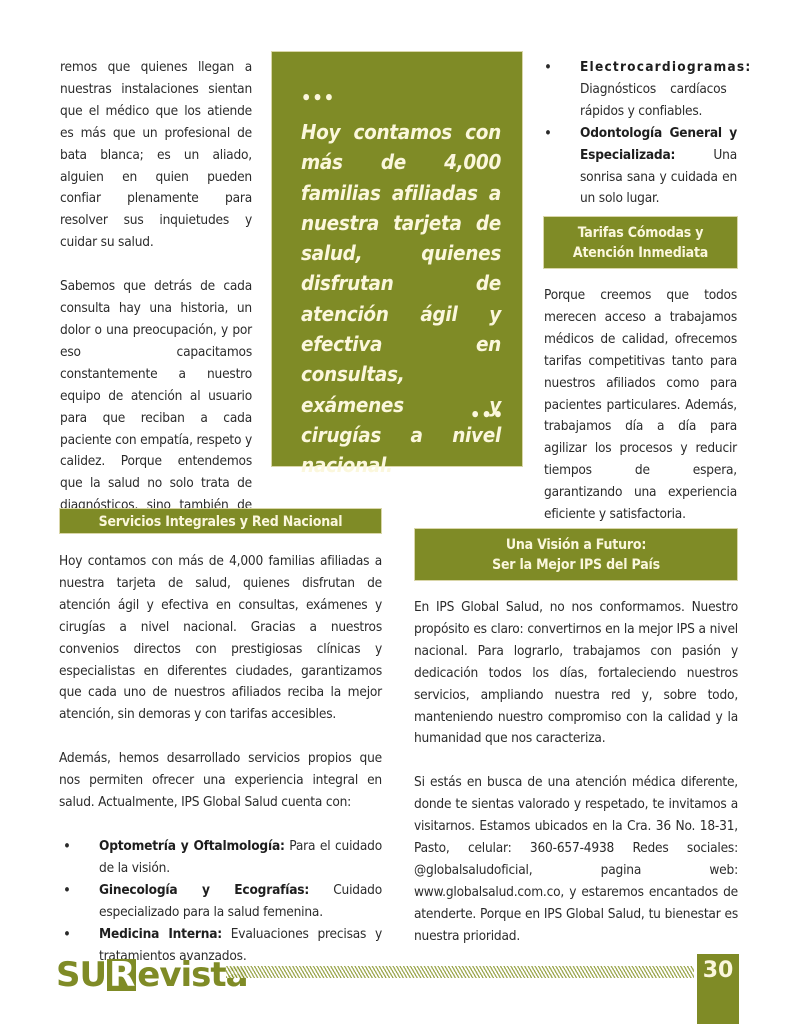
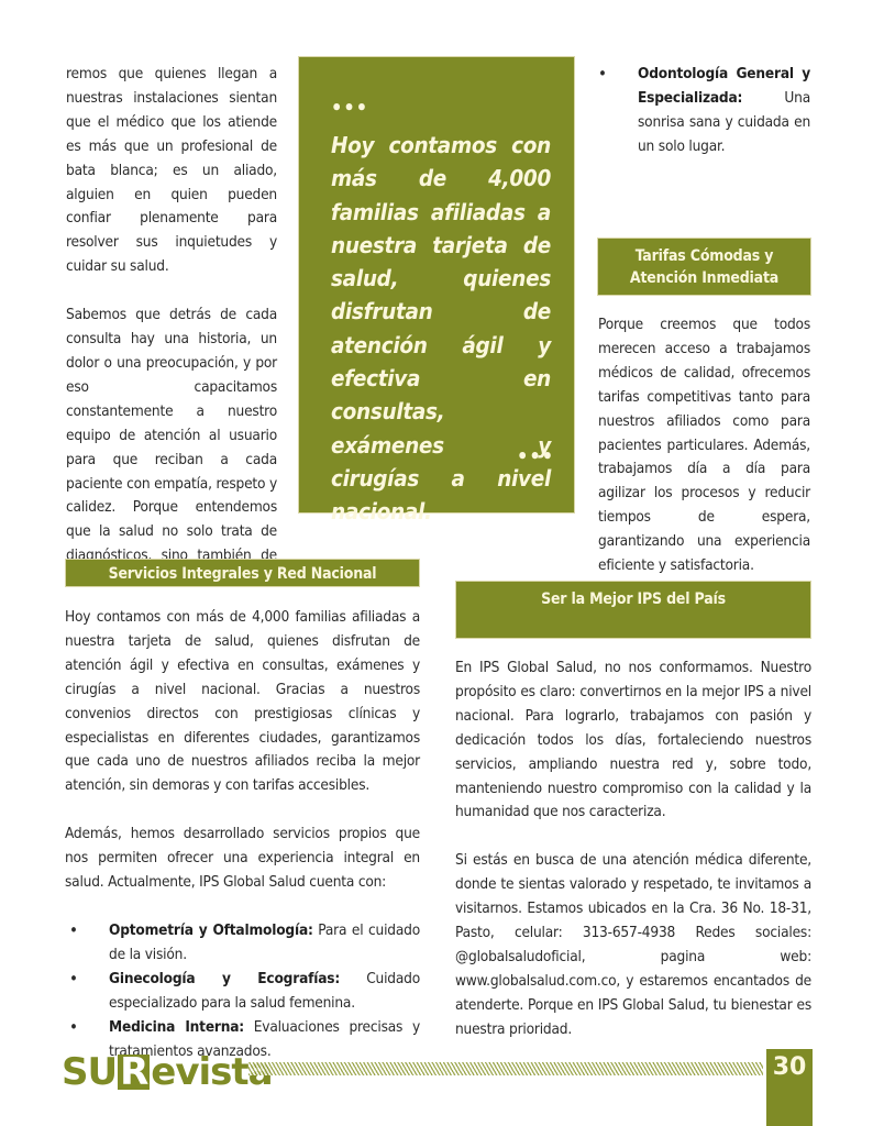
  remos que quienes llegan a nuestras instalaciones sientan que el médico que los atiende es más que un profesional de bata blanca; es un aliado, alguien en quien pueden confiar plenamente para resolver sus inquietudes y cuidar su salud.
  Sabemos que detrás de cada consulta hay una historia, un dolor o una preocupación, y por eso capacitamos constantemente a nuestro equipo de atención al usuario para que reciban a cada paciente con empatía, respeto y calidez. Porque entendemos que la salud no solo trata de diagnósticos, sino también de
  •••
  Hoy contamos con más de 4,000 familias afiliadas a nuestra tarjeta de salud, quienes disfrutan de atención ágil y efectiva en consultas, exámenes y cirugías a nivel nacional.
  •••
- Electrocardiogramas: Diagnósticos cardíacos rápidos y confiables.
  Odontología General y Especializada: Una sonrisa sana y cuidada en un solo lugar.
  Tarifas Cómodas y
  Atención Inmediata
  Porque creemos que todos merecen acceso a trabajamos médicos de calidad, ofrecemos tarifas competitivas tanto para nuestros afiliados como para pacientes particulares. Además, trabajamos día a día para agilizar los procesos y reducir tiempos de espera, garantizando una experiencia eficiente y satisfactoria.
  Servicios Integrales y Red Nacional
  Hoy contamos con más de 4,000 familias afiliadas a nuestra tarjeta de salud, quienes disfrutan de atención ágil y efectiva en consultas, exámenes y cirugías a nivel nacional. Gracias a nuestros convenios directos con prestigiosas clínicas y especialistas en diferentes ciudades, garantizamos que cada uno de nuestros afiliados reciba la mejor atención, sin demoras y con tarifas accesibles.
  Además, hemos desarrollado servicios propios que nos permiten ofrecer una experiencia integral en salud. Actualmente, IPS Global Salud cuenta con:
  Optometría y Oftalmología: Para el cuidado de la visión.
  Ginecología y Ecografías: Cuidado especializado para la salud femenina.
  Medicina Interna: Evaluaciones precisas y tratamientos avanzados.
- Una Visión a Futuro:
  Ser la Mejor IPS del País
  En IPS Global Salud, no nos conformamos. Nuestro propósito es claro: convertirnos en la mejor IPS a nivel nacional. Para lograrlo, trabajamos con pasión y dedicación todos los días, fortaleciendo nuestros servicios, ampliando nuestra red y, sobre todo, manteniendo nuestro compromiso con la calidad y la humanidad que nos caracteriza.
- Si estás en busca de una atención médica diferente, donde te sientas valorado y respetado, te invitamos a visitarnos. Estamos ubicados en la Cra. 36 No. 18-31, Pasto, celular: 360-657-4938 Redes sociales: @globalsaludoficial, pagina web: www.globalsalud.com.co, y estaremos encantados de atenderte. Porque en IPS Global Salud, tu bienestar es nuestra prioridad.
+ Si estás en busca de una atención médica diferente, donde te sientas valorado y respetado, te invitamos a visitarnos. Estamos ubicados en la Cra. 36 No. 18-31, Pasto, celular: 313-657-4938 Redes sociales: @globalsaludoficial, pagina web: www.globalsalud.com.co, y estaremos encantados de atenderte. Porque en IPS Global Salud, tu bienestar es nuestra prioridad.
  SURevista
  30
